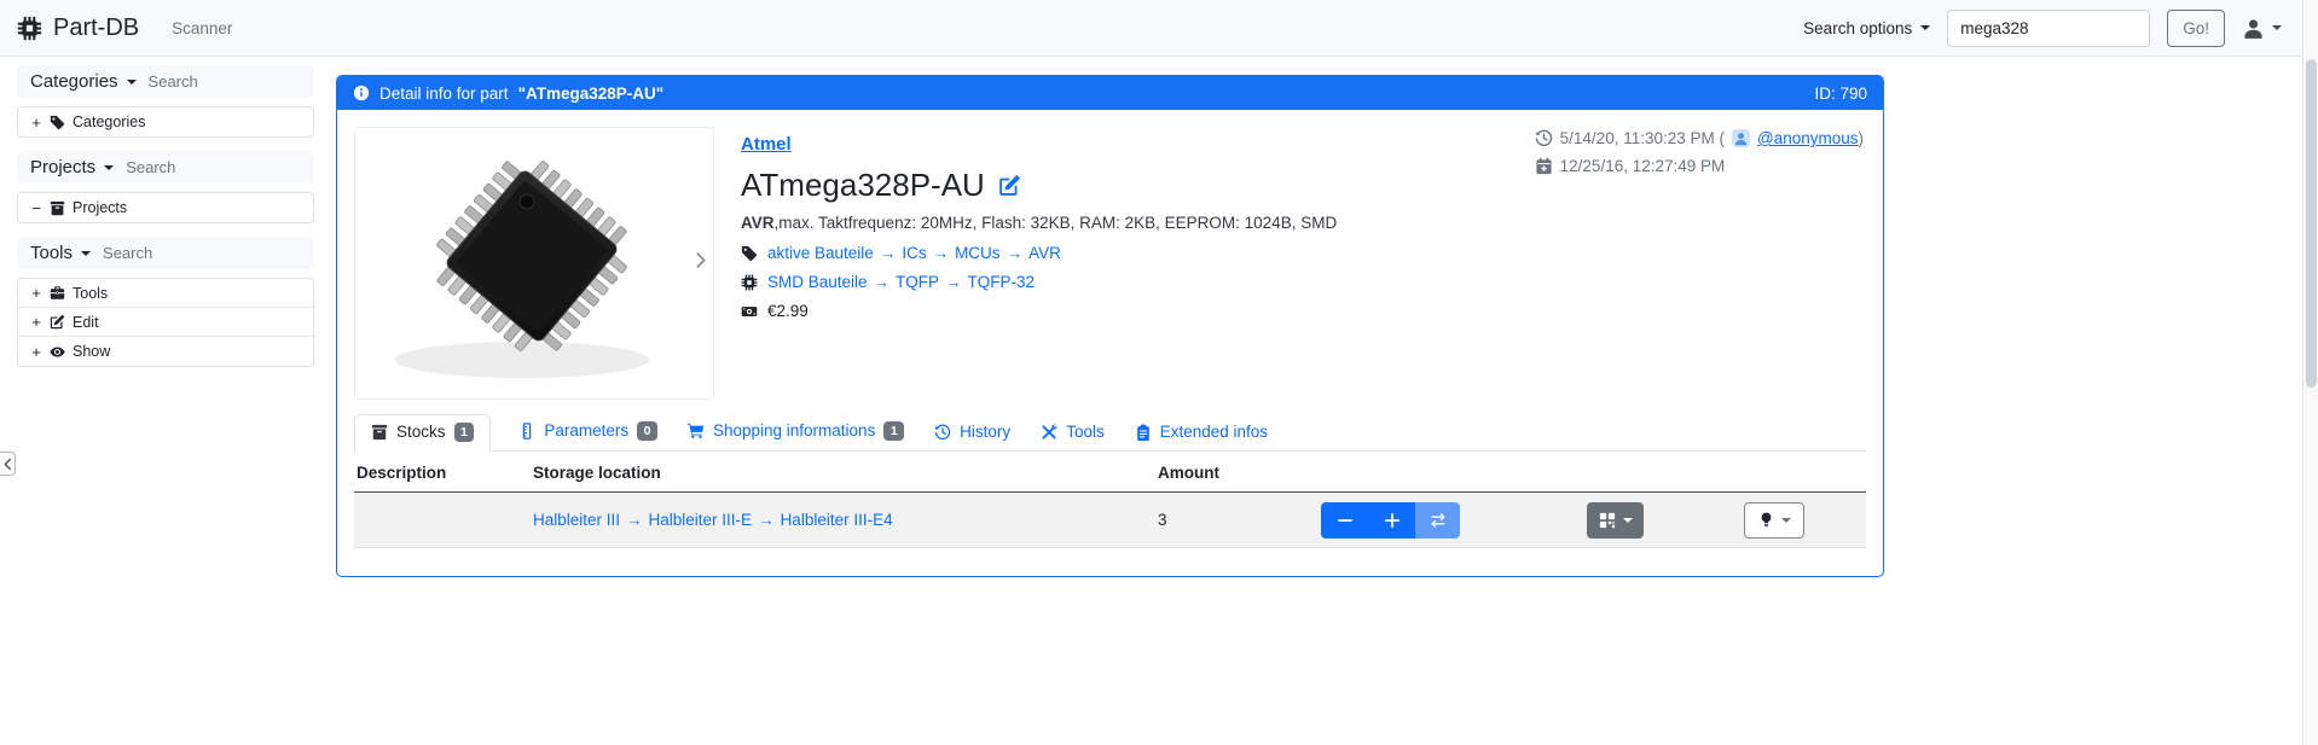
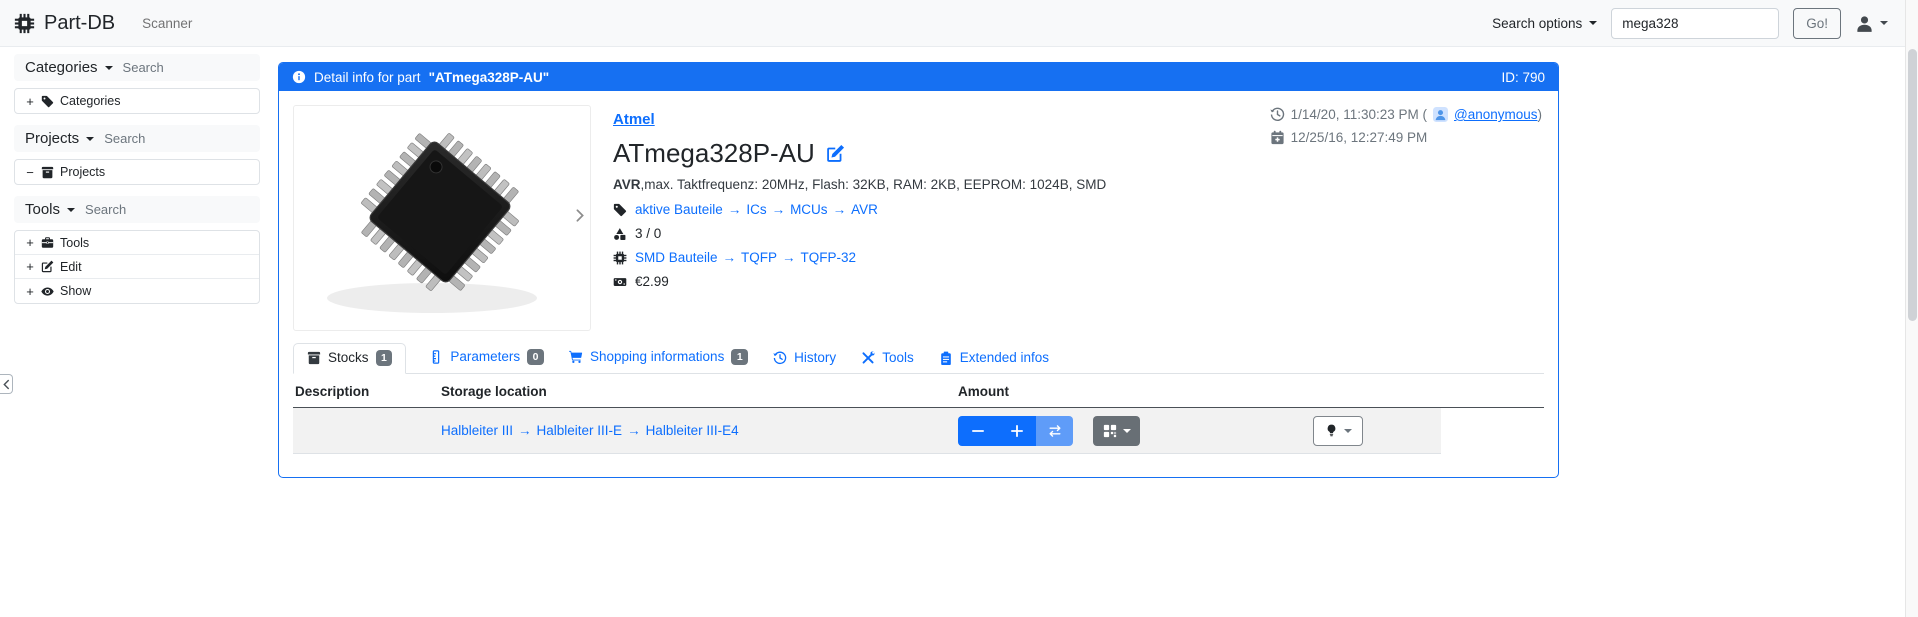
  Part-DB
  Scanner
  Search options
  mega328
  Go!
  Categories
  Search
  +
  Categories
  Projects
  Search
  −
  Projects
  Tools
  Search
  +
  Tools
  +
  Edit
  +
  Show
  Detail info for part
  "ATmega328P-AU"
  ID: 790
  Atmel
  ATmega328P-AU
  AVR,max. Taktfrequenz: 20MHz, Flash: 32KB, RAM: 2KB, EEPROM: 1024B, SMD
  aktive Bauteile ICs MCUs AVR
+ 3 / 0
  SMD Bauteile TQFP TQFP-32
  €2.99
- 5/14/20, 11:30:23 PM (
+ 1/14/20, 11:30:23 PM (
  @anonymous)
  12/25/16, 12:27:49 PM
  Stocks
  1
  Parameters
  0
  Shopping informations
  1
  History
  Tools
  Extended infos
  Description
  Storage location
  Amount
  Halbleiter III Halbleiter III-E Halbleiter III-E4
- 3
